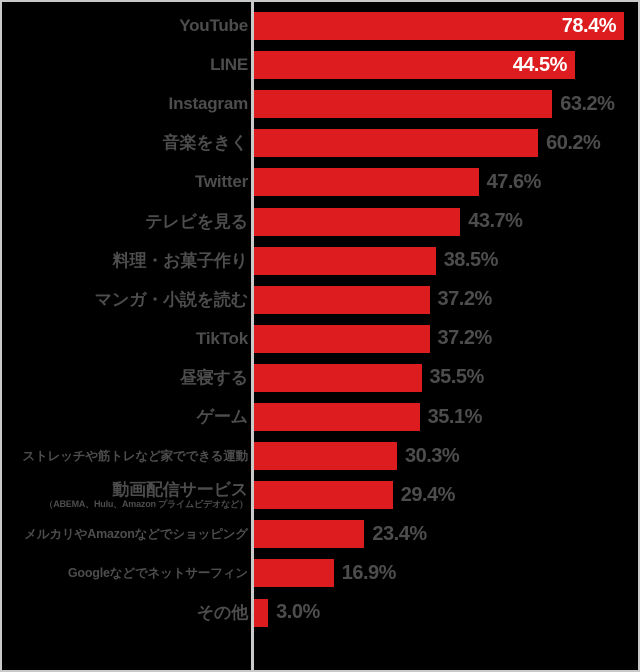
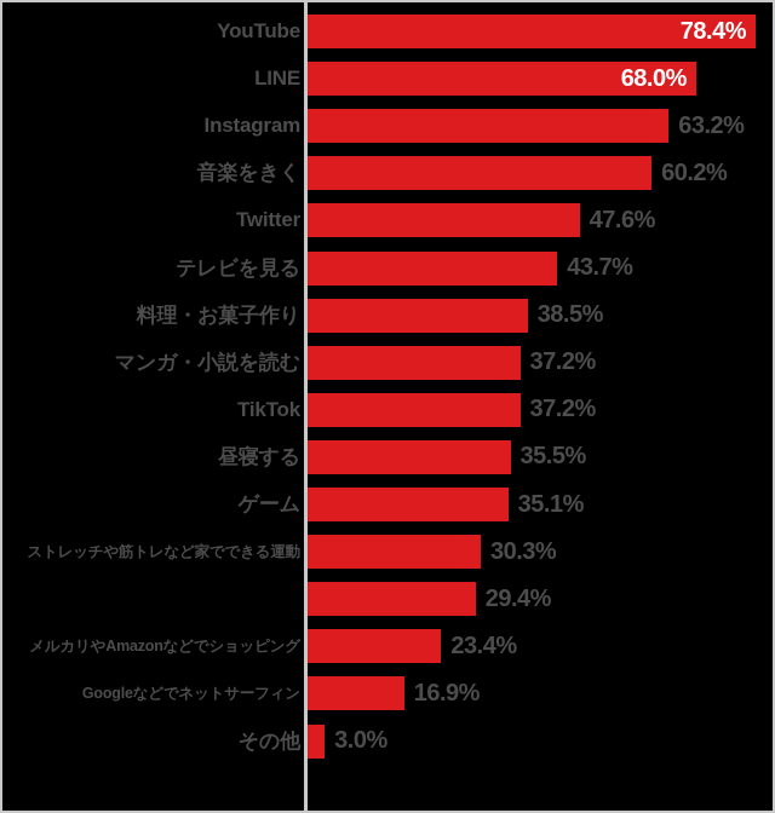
  YouTube
  78.4%
  LINE
- 44.5%
+ 68.0%
  Instagram
  63.2%
  音楽をきく
  60.2%
  Twitter
  47.6%
  テレビを見る
  43.7%
  料理・お菓子作り
  38.5%
  マンガ・小説を読む
  37.2%
  TikTok
  37.2%
  昼寝する
  35.5%
  ゲーム
  35.1%
  ストレッチや筋トレなど家でできる運動
  30.3%
- 動画配信サービス
- （ABEMA、Hulu、Amazon プライムビデオなど）
  29.4%
  メルカリやAmazonなどでショッピング
  23.4%
  Googleなどでネットサーフィン
  16.9%
  その他
  3.0%
